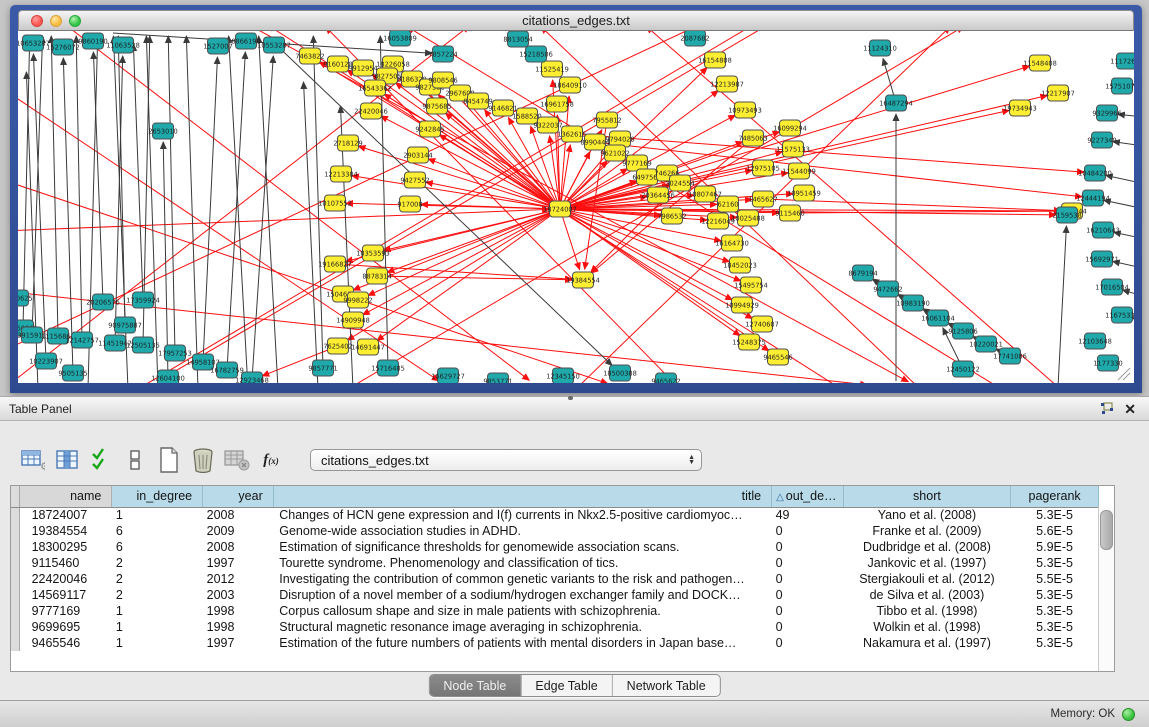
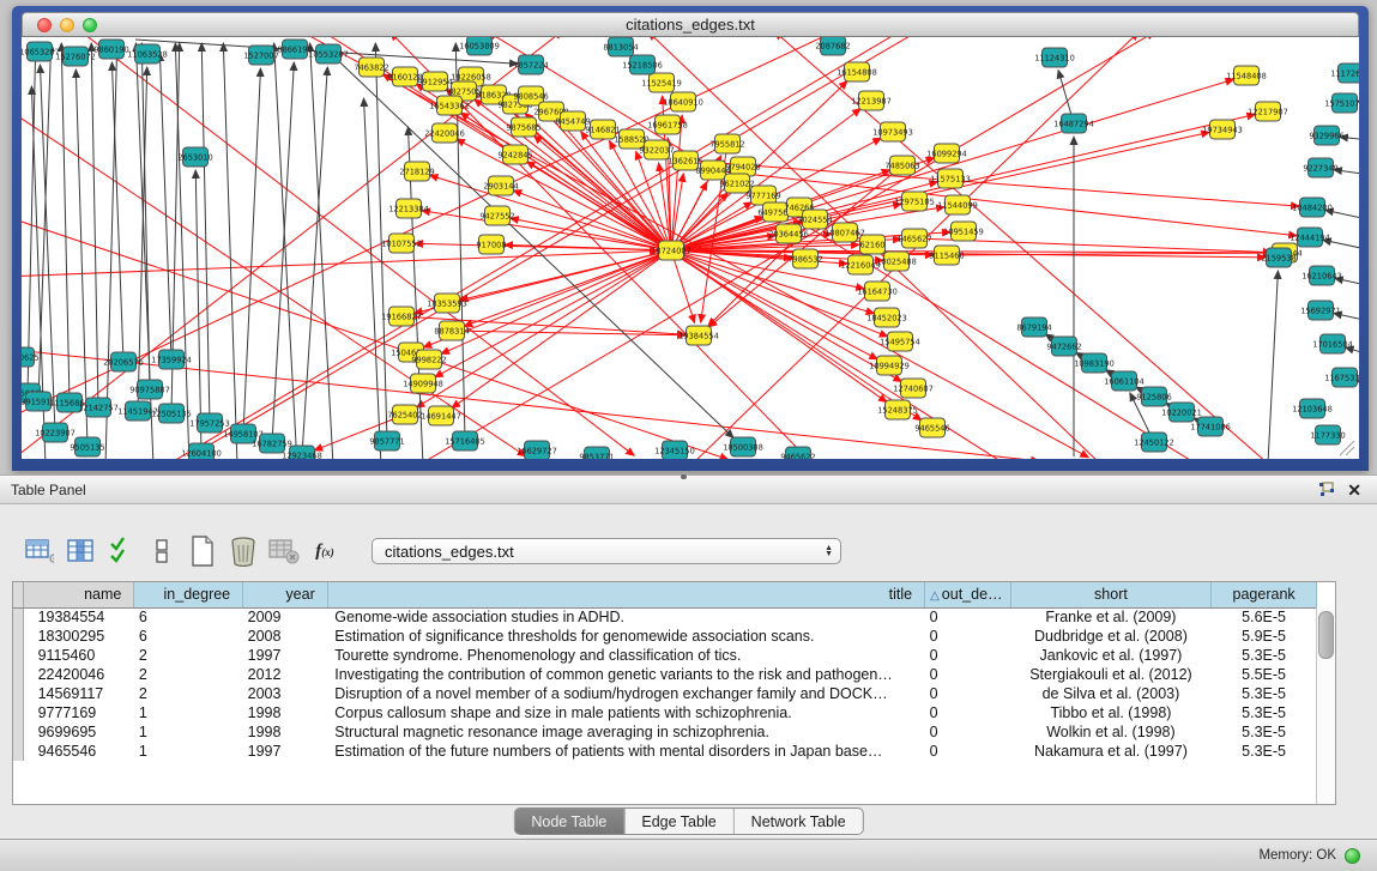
  citations_edges.txt
  18724007
  7463822
  9160128
  9912954
  18226058
  9827505
  16543362
  81863
  9808546
  29676
  9875685
  8454749
  9146821
  1588520
  9322037
  11525419
  18640910
  16961758
  7955812
  1362615
  8990444
  9794028
  9621022
  9777169
  649756
  746266
  3024554
  20364456
  10807467
  62160
  1465627
  9115460
  10025488
  7986532
  16154808
  12213987
  10973493
  7485063
  12975105
  22420046
  2718129
  9242845
  2903144
  12213384
  9427552
  10107552
  917008
  19166827
  8878314
  9998222
  14909948
  7625402
  14691447
  19384554
  12216049
  16164730
  18452023
  15495754
  10994929
  12740607
  15248375
  9465546
  11575133
  11544099
  10951459
  16099294
  11548408
  12217907
  19734943
  16053809
  7857224
  8813054
  15218506
  2087682
  10653287
  15276072
  9860190
  11063528
  1527007
  8866190
  10553287
  2653010
  3915911
  1115686
  12142757
  11451947
  90975887
  20206576
  17359924
  12505135
  17957253
  1495810
  16782759
  12923468
  9857771
  15716485
  10223907
  9505135
  12604100
  16629727
  9853771
  12345150
  18500388
  9465622
  8679194
  9472662
  10983190
  16061104
  9125806
  10220021
  12450122
  17741086
  16487294
  11124310
  111726
  1575107
  9329966
  9227349
  10484200
  12444194
  2159538
  16210643
  17016504
  1167533
  12103648
  1177330
  Table Panel
  ✕
  ⚙
  f(x)
  citations_edges.txt
  	name	in_degree	year	title	△ out_de…	short	pagerank
- 	18724007	1	2008	Changes of HCN gene expression and I(f) currents in Nkx2.5-positive cardiomyoc…	49	Yano et al. (2008)	5.3E-5
  	19384554	6	2009	Genome-wide association studies in ADHD.	0	Franke et al. (2009)	5.6E-5
  	18300295	6	2008	Estimation of significance thresholds for genomewide association scans.	0	Dudbridge et al. (2008)	5.9E-5
  	9115460	2	1997	Tourette syndrome. Phenomenology and classification of tics.	0	Jankovic et al. (1997)	5.3E-5
  	22420046	2	2012	Investigating the contribution of common genetic variants to the risk and pathogen…	0	Stergiakouli et al. (2012)	5.5E-5
  	14569117	2	2003	Disruption of a novel member of a sodium/hydrogen exchanger family and DOCK…	0	de Silva et al. (2003)	5.3E-5
  	9777169	1	1998	Corpus callosum shape and size in male patients with schizophrenia.	0	Tibbo et al. (1998)	5.3E-5
  	9699695	1	1998	Structural magnetic resonance image averaging in schizophrenia.	0	Wolkin et al. (1998)	5.3E-5
  	9465546	1	1997	Estimation of the future numbers of patients with mental disorders in Japan base…	0	Nakamura et al. (1997)	5.3E-5
  Node Table
  Edge Table
  Network Table
  Memory: OK
